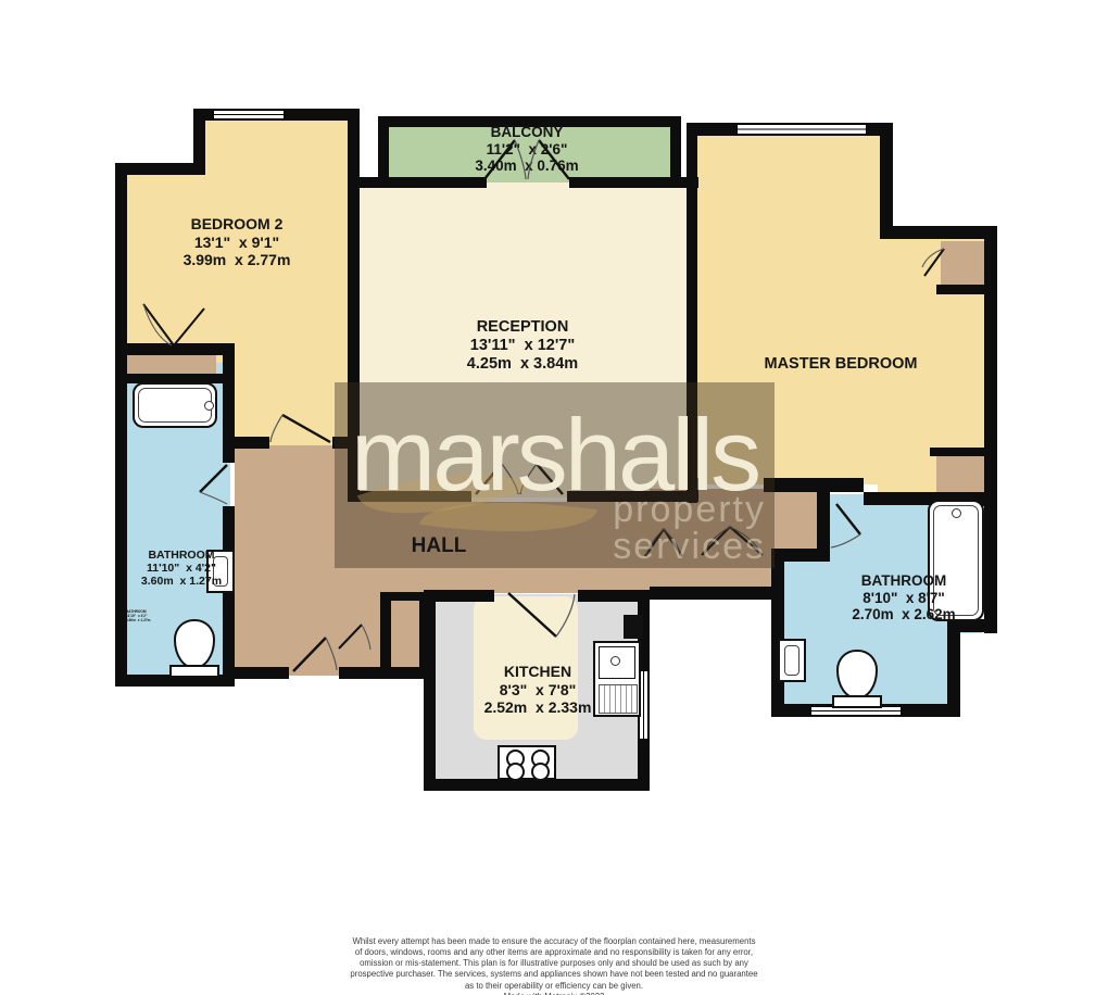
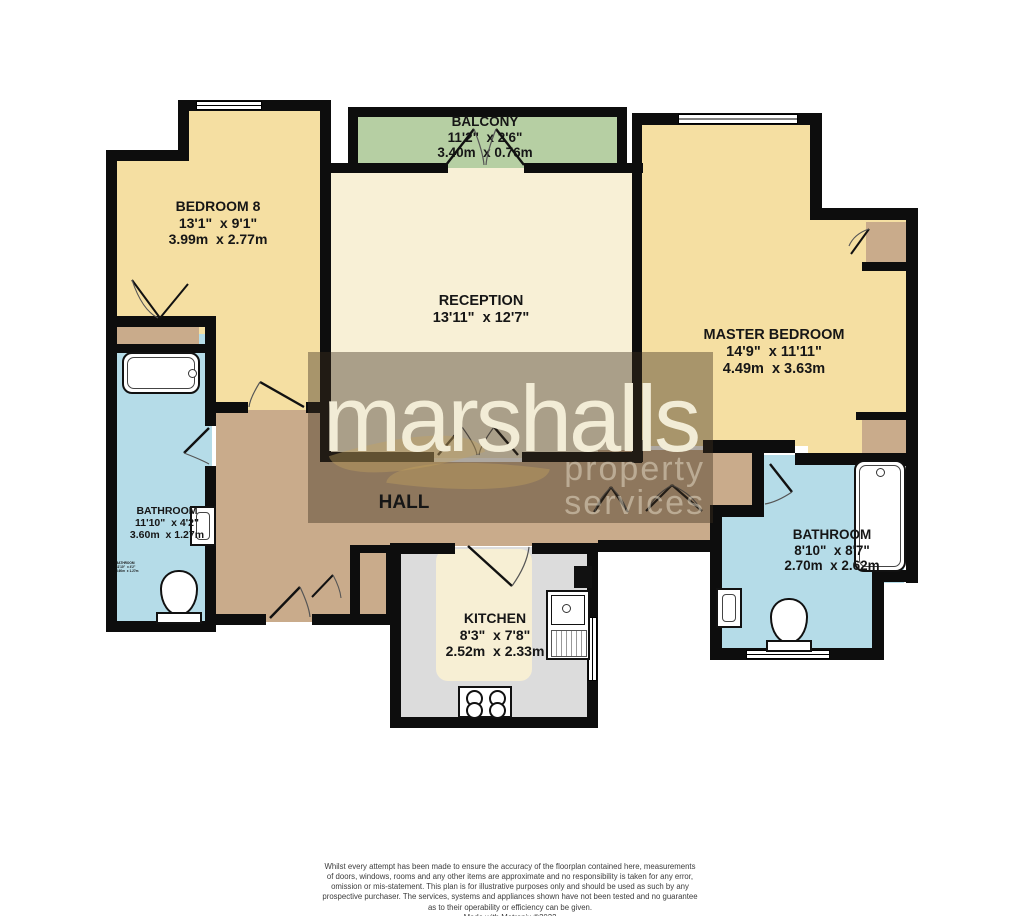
  marshalls
  property services
  BALCONY
  11'" x'6"
  3.40m x 0.76m
- BEDROOM 2
+ BEDROOM 8
  13'1" x 9'1"
  3.99m x 2.77m
  RECEPTION
  13'11" x 12'7"
- 4.25m x 3.84m
  MASTER BEDROOM
+ 14'9" x 11'11"
+ 4.49m x 3.63m
  BATHROOM
  11'10" x 4'2"
  3.60m x 1.27m
  HALL
  KITCHEN
  8'3" x 7'8"
  2.52m x 2.33m
  BATHROOM
  8'10" x 8'7"
  2.70m x 2.62m
  Whilst every attempt has been made to ensure the accuracy of the floorplan contained here, measurements
  of doors, windows, rooms and any other items are approximate and no responsibility is taken for any error,
  omission or mis-statement. This plan is for illustrative purposes only and should be used as such by any
  prospective purchaser. The services, systems and appliances shown have not been tested and no guarantee
  as to their operability or efficiency can be given.
